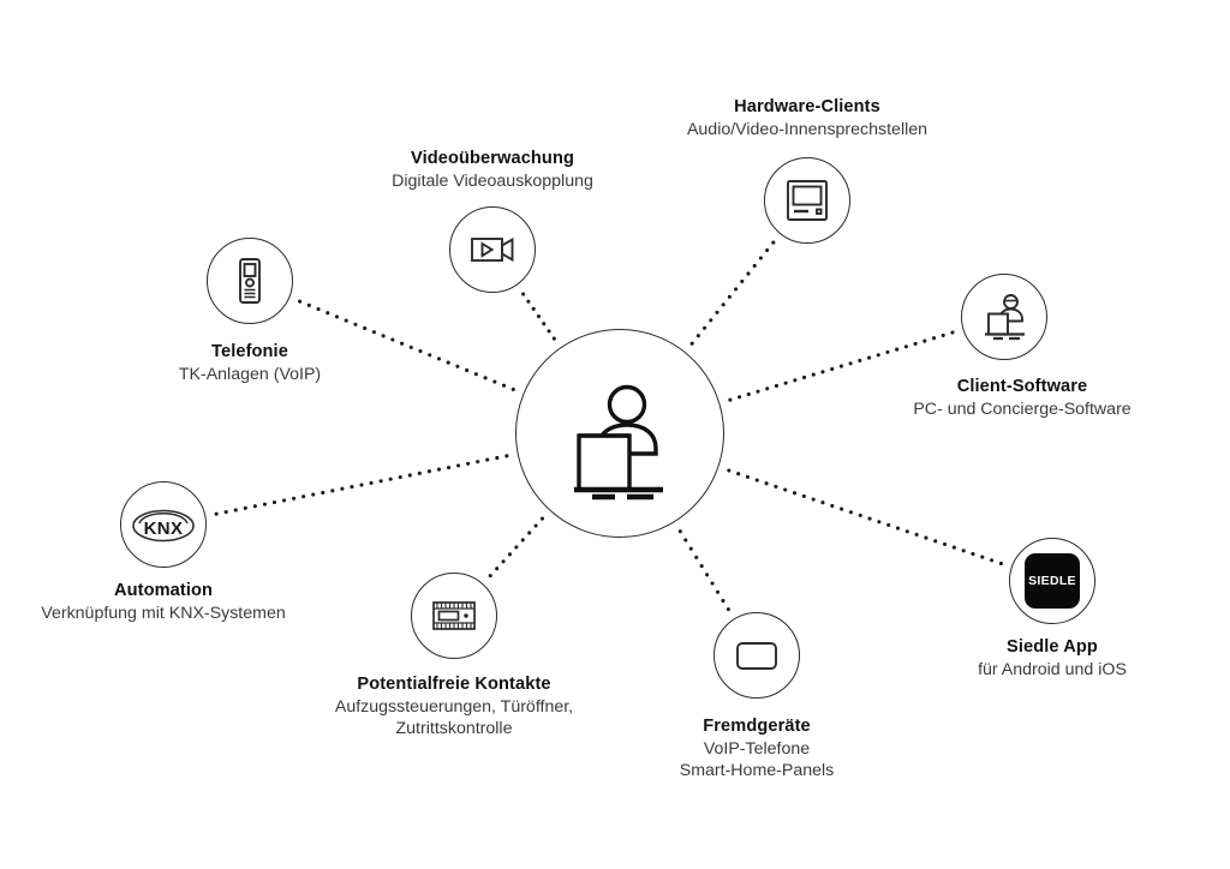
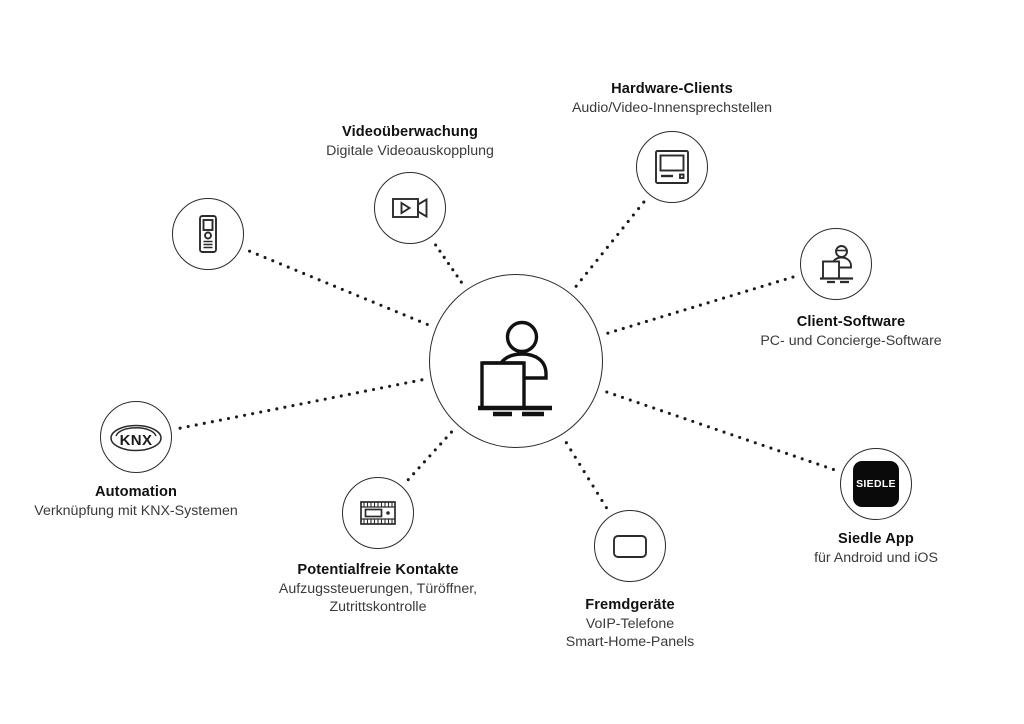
  Hardware-Clients
  Audio/Video-Innensprechstellen
  Videoüberwachung
  Digitale Videoauskopplung
- Telefonie
- TK-Anlagen (VoIP)
  KNX
  Automation
  Verknüpfung mit KNX-Systemen
  Potentialfreie Kontakte
  Aufzugssteuerungen, Türöffner,
  Zutrittskontrolle
  Fremdgeräte
  VoIP-Telefone
  Smart-Home-Panels
  SIEDLE
  Siedle App
  für Android und iOS
  Client-Software
  PC- und Concierge-Software
